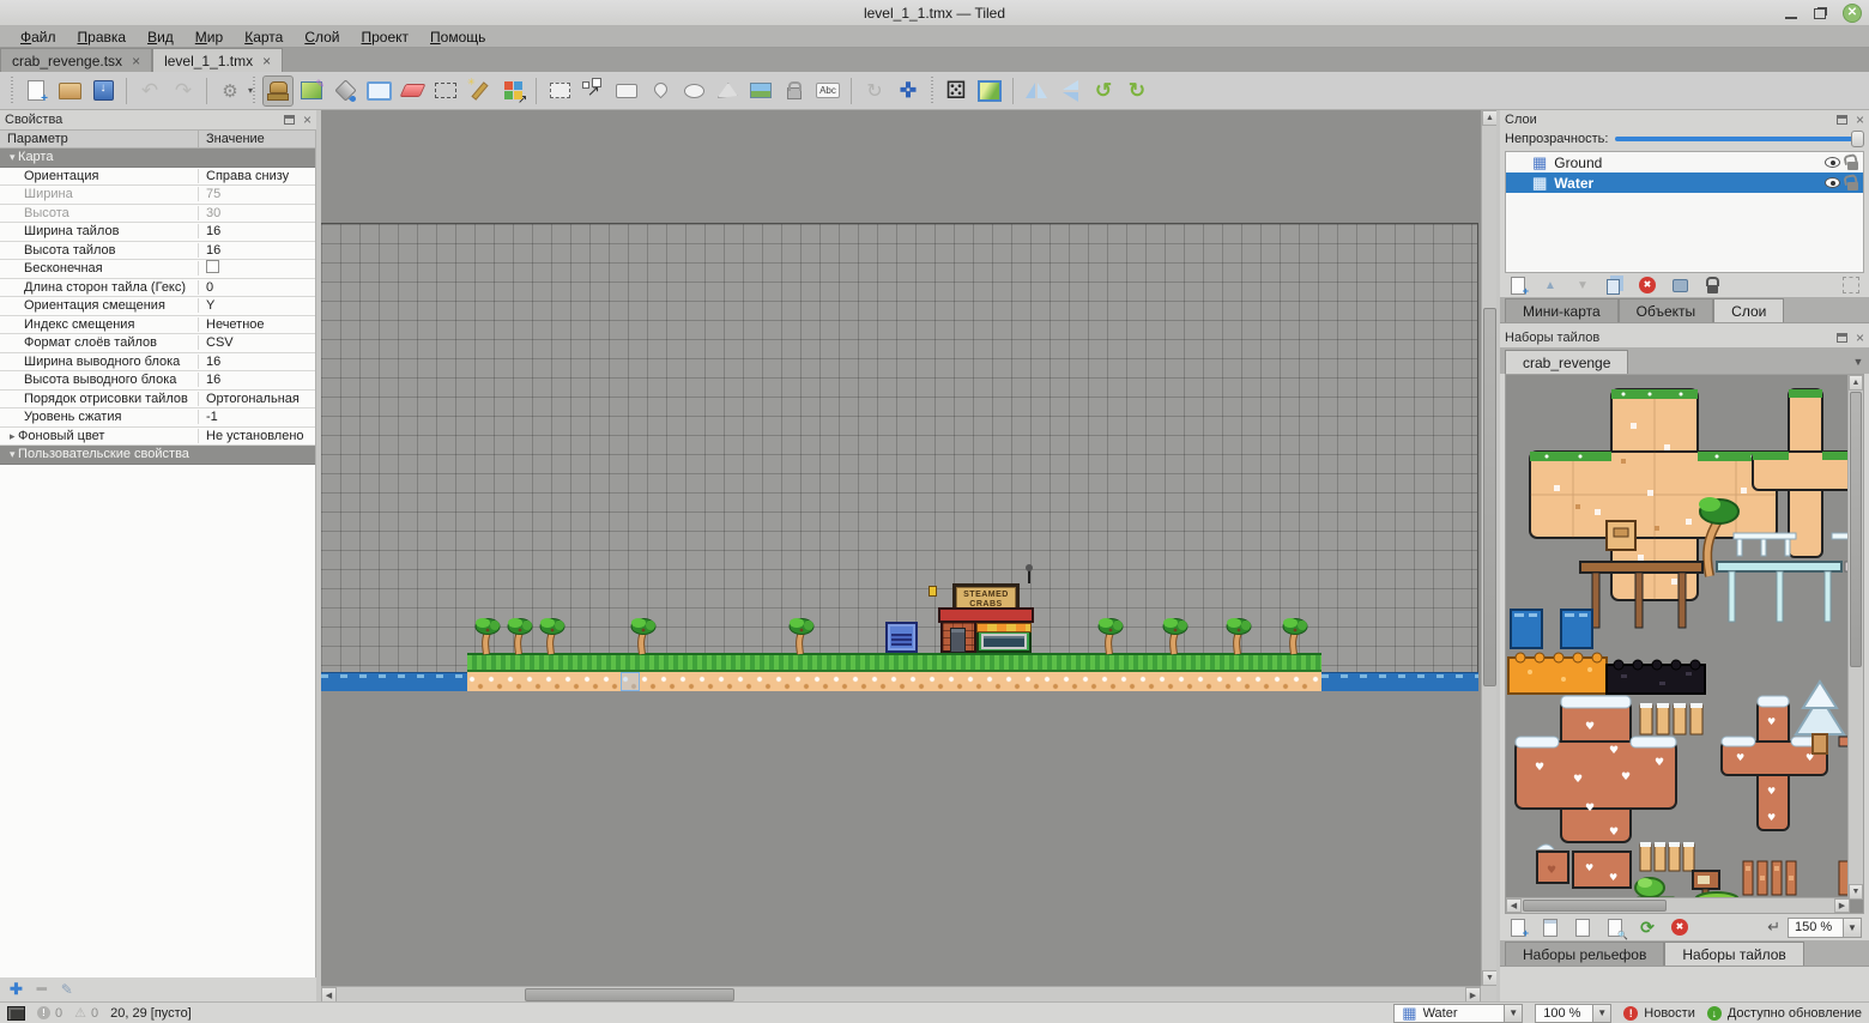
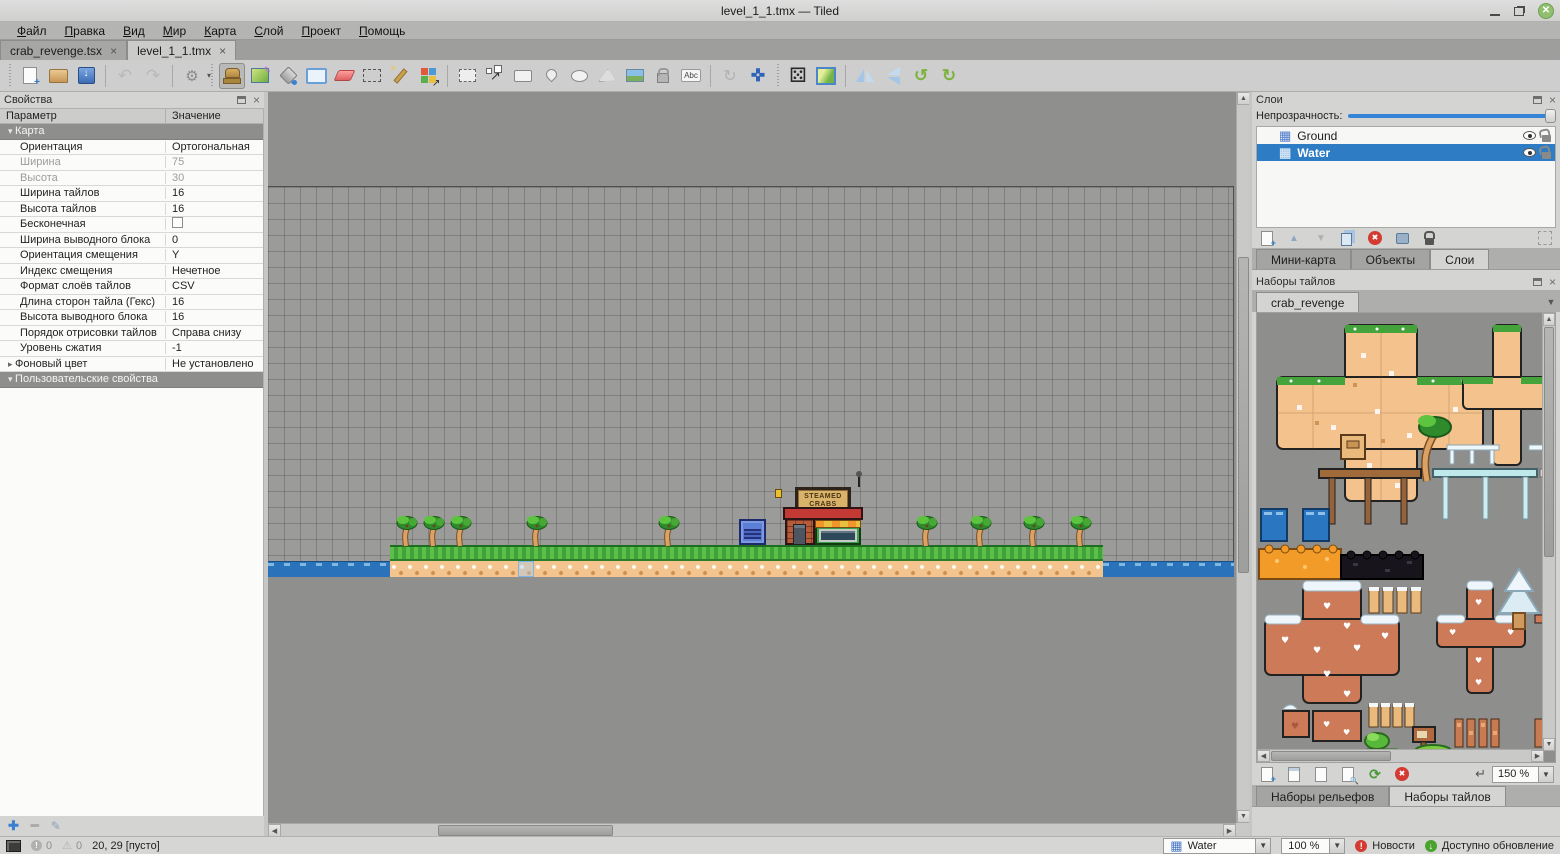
  level_1_1.tmx — Tiled
  ✕
  Файл
  Правка
  Вид
  Мир
  Карта
  Слой
  Проект
  Помощь
  crab_revenge.tsx
  ×
  level_1_1.tmx
  ×
  Свойства
  ×
  Параметр
  Значение
  Карта
  Ориентация
- Справа снизу
+ Ортогональная
  Ширина
  75
  Высота
  30
  Ширина тайлов
  16
  Высота тайлов
  16
  Бесконечная
- Длина сторон тайла (Гекс)
+ Ширина выводного блока
  0
  Ориентация смещения
  Y
  Индекс смещения
  Нечетное
  Формат слоёв тайлов
  CSV
- Ширина выводного блока
+ Длина сторон тайла (Гекс)
  16
  Высота выводного блока
  16
  Порядок отрисовки тайлов
- Ортогональная
+ Справа снизу
  Уровень сжатия
  -1
  Фоновый цвет
  Не установлено
  Пользовательские свойства
  ✚
  ━
  ✎
  Слои
  ×
  Непрозрачность:
  ▦
  Ground
  ▦
  Water
  Мини-карта
  Объекты
  Слои
  Наборы тайлов
  ×
  crab_revenge
  ▼
  ♥
  ♥
  ♥
  ♥
  ♥
  ♥
  ♥
  ♥
  ♥
  ♥
  ♥
  ♥
  ♥
  ♥
  ♥
  ♥
  ↵
  150 %
  ▼
  Наборы рельефов
  Наборы тайлов
  0
  0
  20, 29 [пусто]
  ▦
  Water
  ▼
  100 %
  ▼
  Новости
  Доступно обновление
